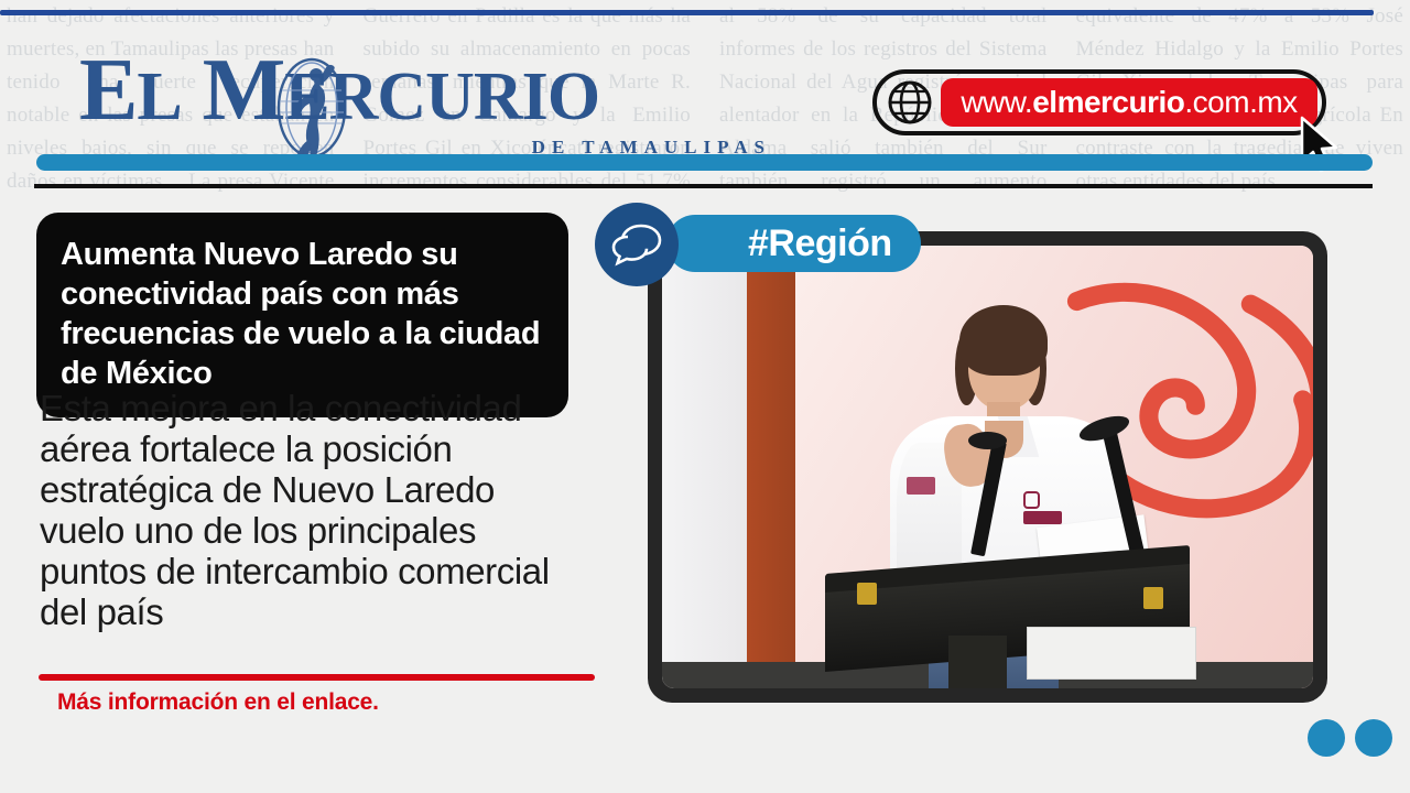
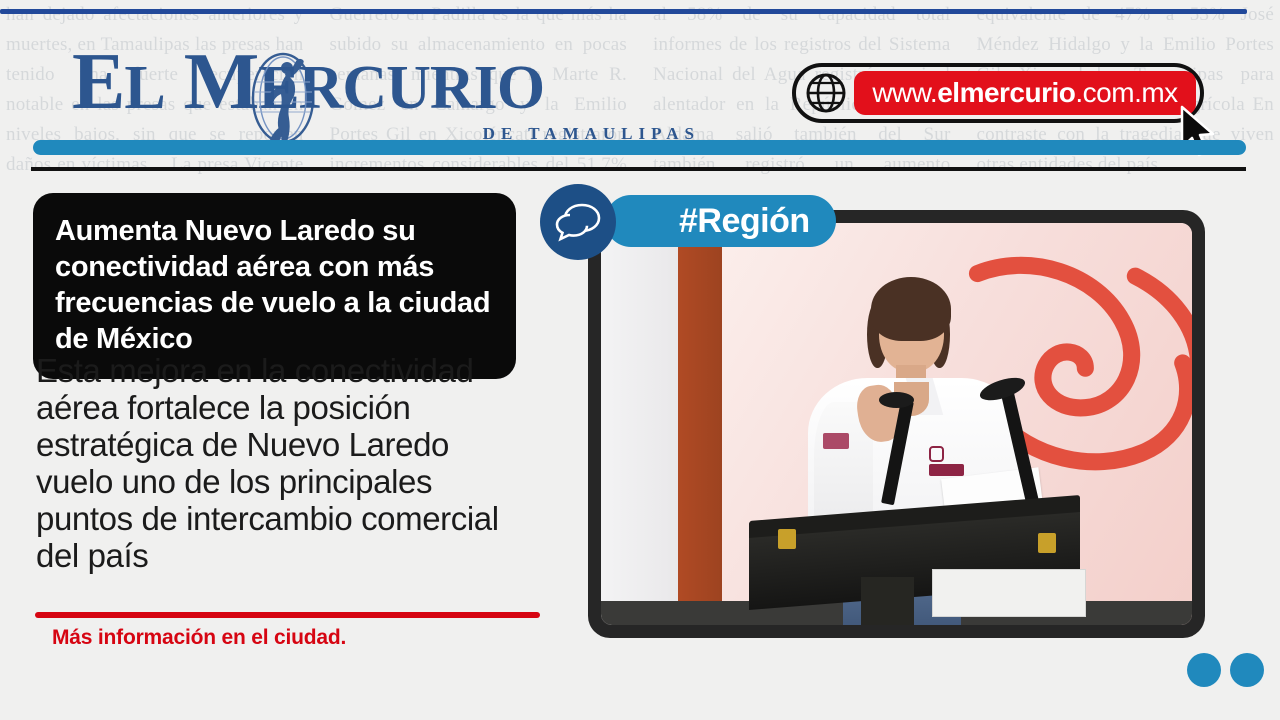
  han dejado afectaciones anteriores y muertes, en Tamaulipas las presas han tenido una fuerte recupeacin notable en las presas que estaann niveles bajos, sin que se repoe daños en víctimas La presa Vicente Guerrero en Padilla es la que más ha subido su almacenamiento en pocas semanas, mientras que la Marte R. Gómez en Camargo y la Emilio Portes Gil en Xicoténcatl registraron incrementos considerables del 51.7% al 58% de su capacidad total informes de los registros del Sistema Nacional del Agua rgis alentador en la Repúbli Aldama salió también del Sur también registró un aumento equivalente de 47% a 53% José Méndez Hidalgo y la Emilio Portes ipas para rícola En contraste con la tragediae viven otras entidades del país
  EL M RCURIO
  DE TAMAULIPAS
  www.
  elmercurio
  .com.mx
- Aumenta Nuevo Laredo su conectividad país con más frecuencias de vuelo a la ciudad de México
+ Aumenta Nuevo Laredo su conectividad aérea con más frecuencias de vuelo a la ciudad de México
  Esta mejora en la conectividad aérea fortalece la posición estratégica de Nuevo Laredo vuelo uno de los principales puntos de intercambio comercial del país
- Más información en el enlace.
+ Más información en el ciudad.
  #Región
